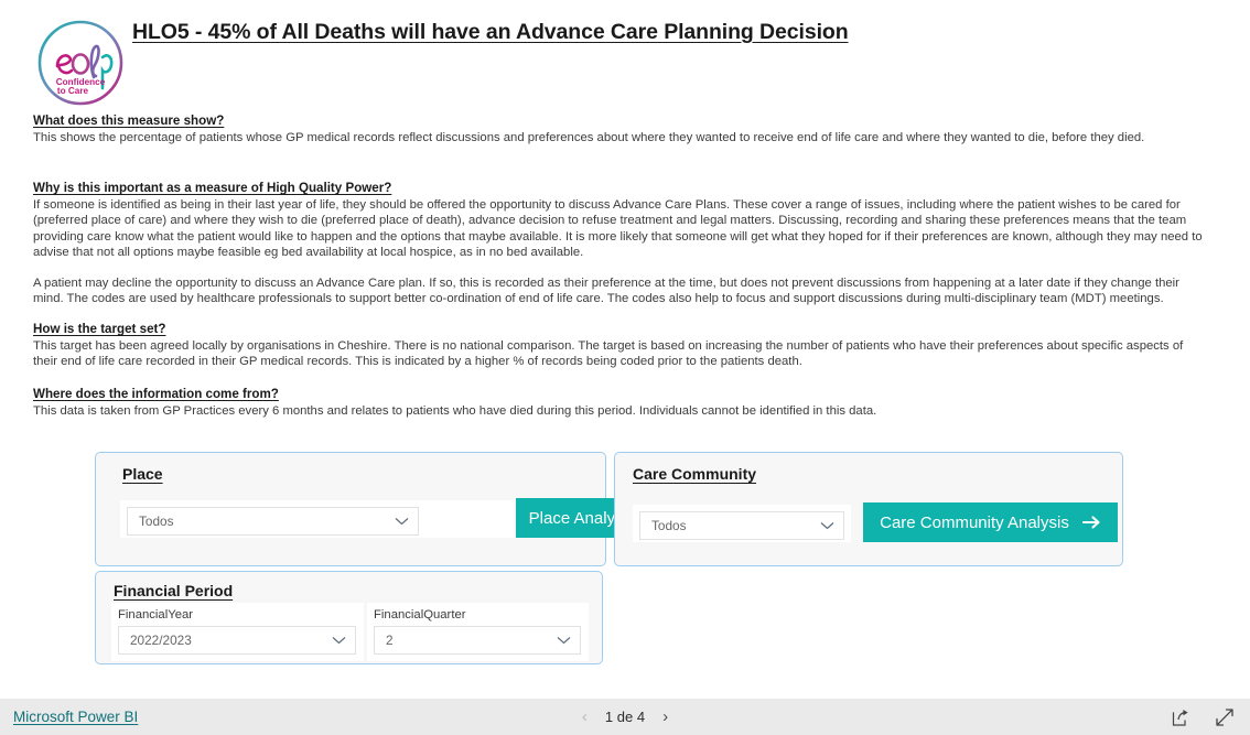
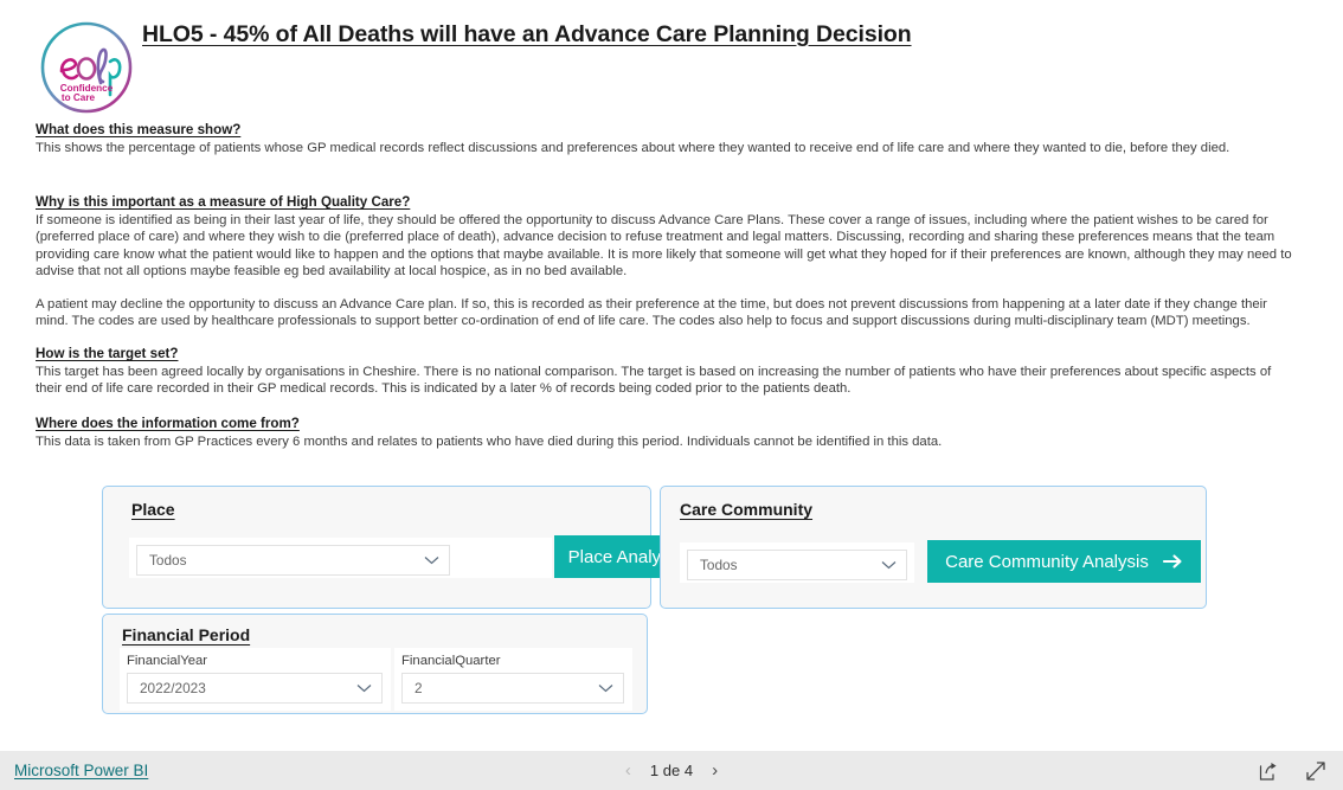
  Confidence
  to Care
  HLO5 - 45% of All Deaths will have an Advance Care Planning Decision
  What does this measure show?
  This shows the percentage of patients whose GP medical records reflect discussions and preferences about where they wanted to receive end of life care and where they wanted to die, before they died.
- Why is this important as a measure of High Quality Power?
+ Why is this important as a measure of High Quality Care?
  If someone is identified as being in their last year of life, they should be offered the opportunity to discuss Advance Care Plans. These cover a range of issues, including where the patient wishes to be cared for (preferred place of care) and where they wish to die (preferred place of death), advance decision to refuse treatment and legal matters. Discussing, recording and sharing these preferences means that the team providing care know what the patient would like to happen and the options that maybe available. It is more likely that someone will get what they hoped for if their preferences are known, although they may need to advise that not all options maybe feasible eg bed availability at local hospice, as in no bed available.
  A patient may decline the opportunity to discuss an Advance Care plan. If so, this is recorded as their preference at the time, but does not prevent discussions from happening at a later date if they change their mind. The codes are used by healthcare professionals to support better co-ordination of end of life care. The codes also help to focus and support discussions during multi-disciplinary team (MDT) meetings.
  How is the target set?
- This target has been agreed locally by organisations in Cheshire. There is no national comparison. The target is based on increasing the number of patients who have their preferences about specific aspects of their end of life care recorded in their GP medical records. This is indicated by a higher % of records being coded prior to the patients death.
+ This target has been agreed locally by organisations in Cheshire. There is no national comparison. The target is based on increasing the number of patients who have their preferences about specific aspects of their end of life care recorded in their GP medical records. This is indicated by a later % of records being coded prior to the patients death.
  Where does the information come from?
  This data is taken from GP Practices every 6 months and relates to patients who have died during this period. Individuals cannot be identified in this data.
  Place
  Todos
  Place Analy
  Care Community
  Todos
  Care Community Analysis
  Financial Period
  FinancialYear
  2022/2023
  FinancialQuarter
  2
  Microsoft Power BI
  ‹
  1 de 4
  ›
